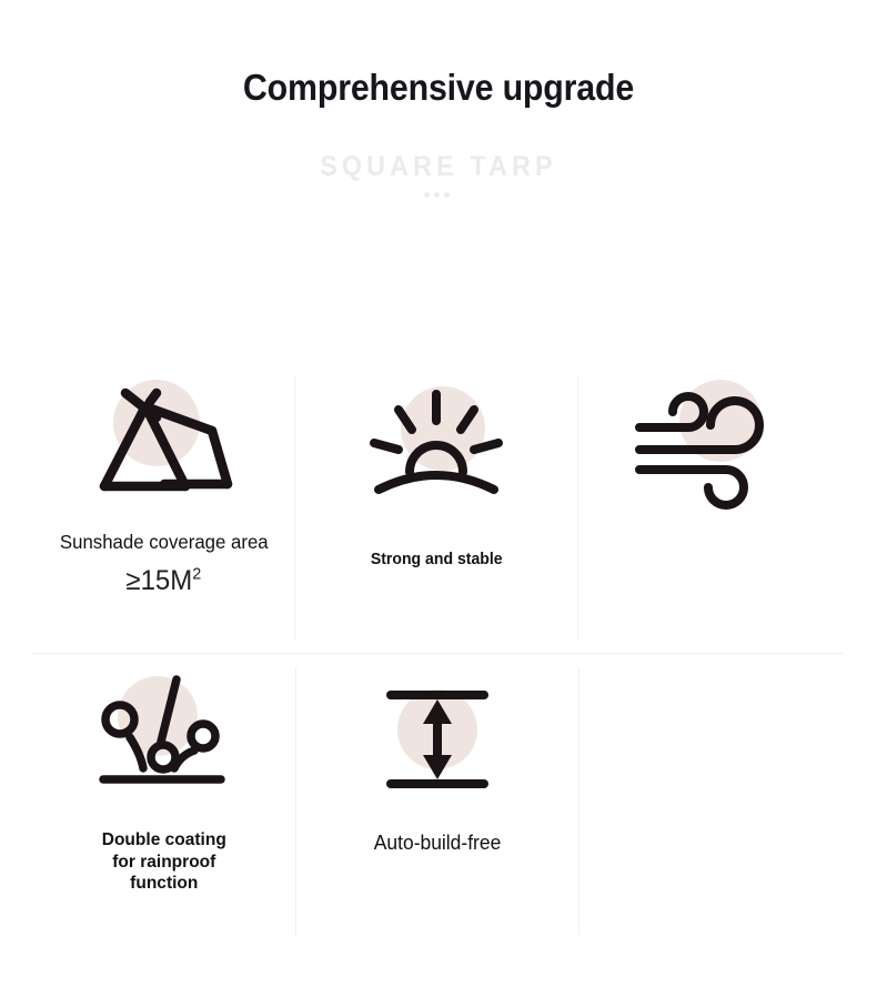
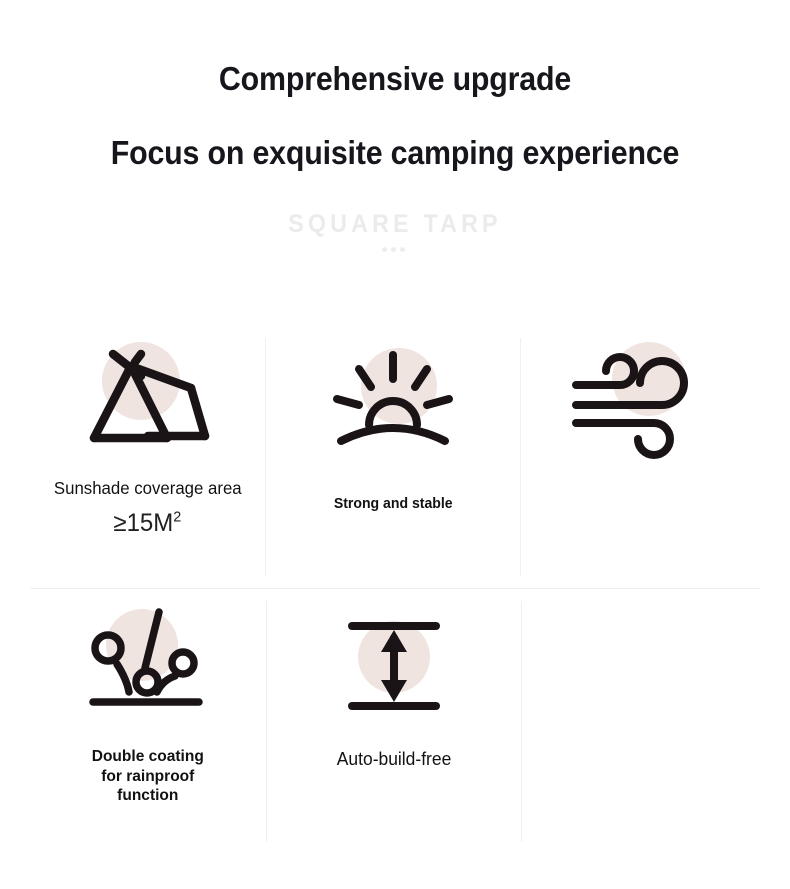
  Comprehensive upgrade
+ Focus on exquisite camping experience
  Sunshade coverage area
  ≥15M2
  Strong and stable
  Double coating
  for rainproof
  function
  Auto-build-free
